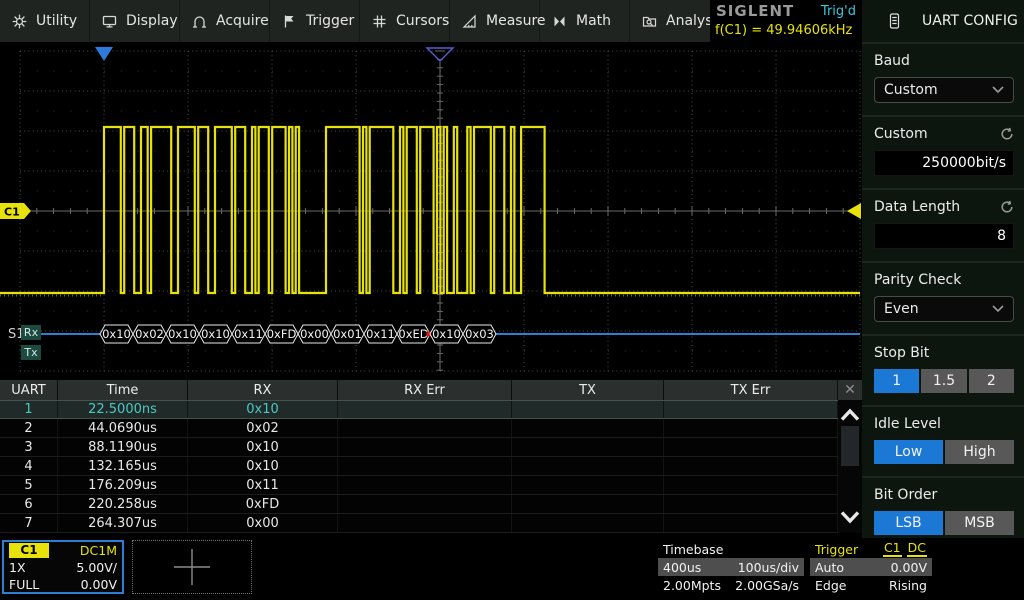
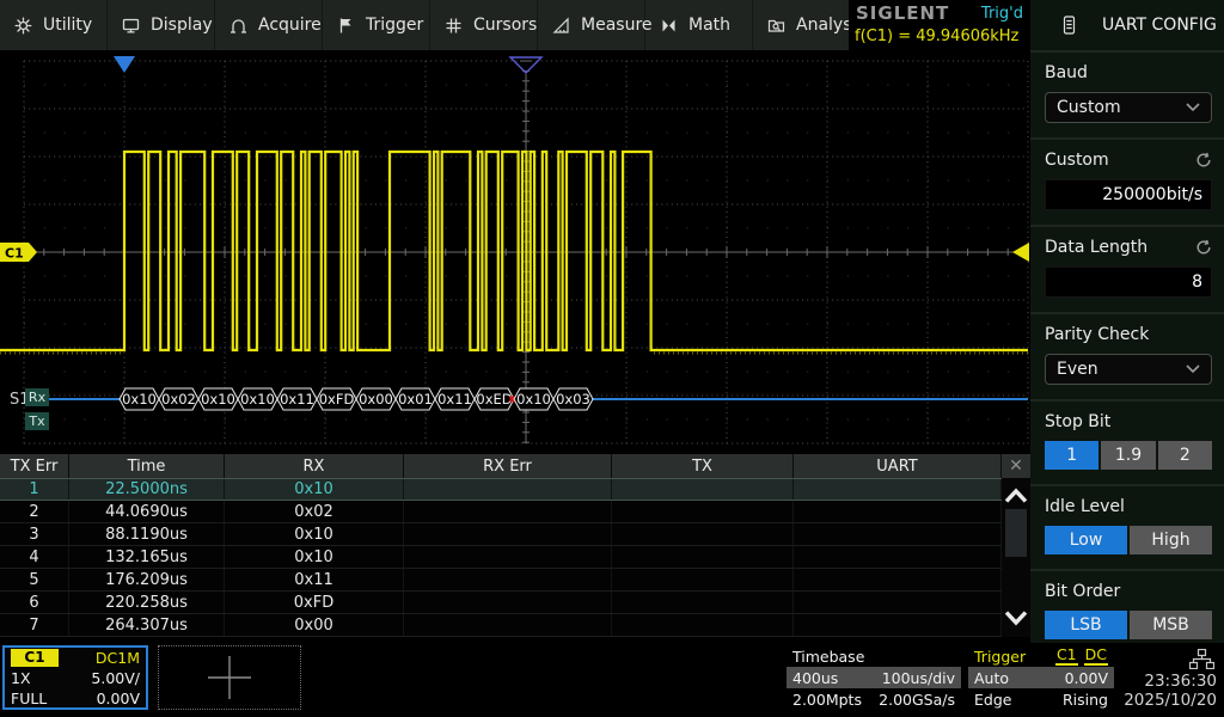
  Utility
  Display
  Acquire
  Trigger
  Cursors
  Measure
  Math
  Analys
  SIGLENT
  Trig'd
  f(C1) = 49.94606kHz
  0x10
  0x02
  0x10
  0x10
  0x11
  0xFD
  0x00
  0x01
  0x11
  0xED
  0x10
  0x03
  C1
  Rx
  Tx
- UART
+ TX Err
  Time
  RX
  RX Err
  TX
- TX Err
+ UART
  ✕
  1
  22.5000ns
  0x10
  2
  44.0690us
  0x02
  3
  88.1190us
  0x10
  4
  132.165us
  0x10
  5
  176.209us
  0x11
  6
  220.258us
  0xFD
  7
  264.307us
  0x00
  UART CONFIG
  Baud
  Custom
  Custom
  250000bit/s
  Data Length
  8
  Parity Check
  Even
  Stop Bit
  1
- 1.5
+ 1.9
  2
  Idle Level
  Low
  High
  Bit Order
  LSB
  MSB
  C1
  DC1M
  1X
  5.00V/
  FULL
  0.00V
  Timebase
  400us
  100us/div
  2.00Mpts
  2.00GSa/s
  Trigger
  C1
  DC
  Auto
  0.00V
  Edge
  Rising
+ 23:36:30
+ 2025/10/20
